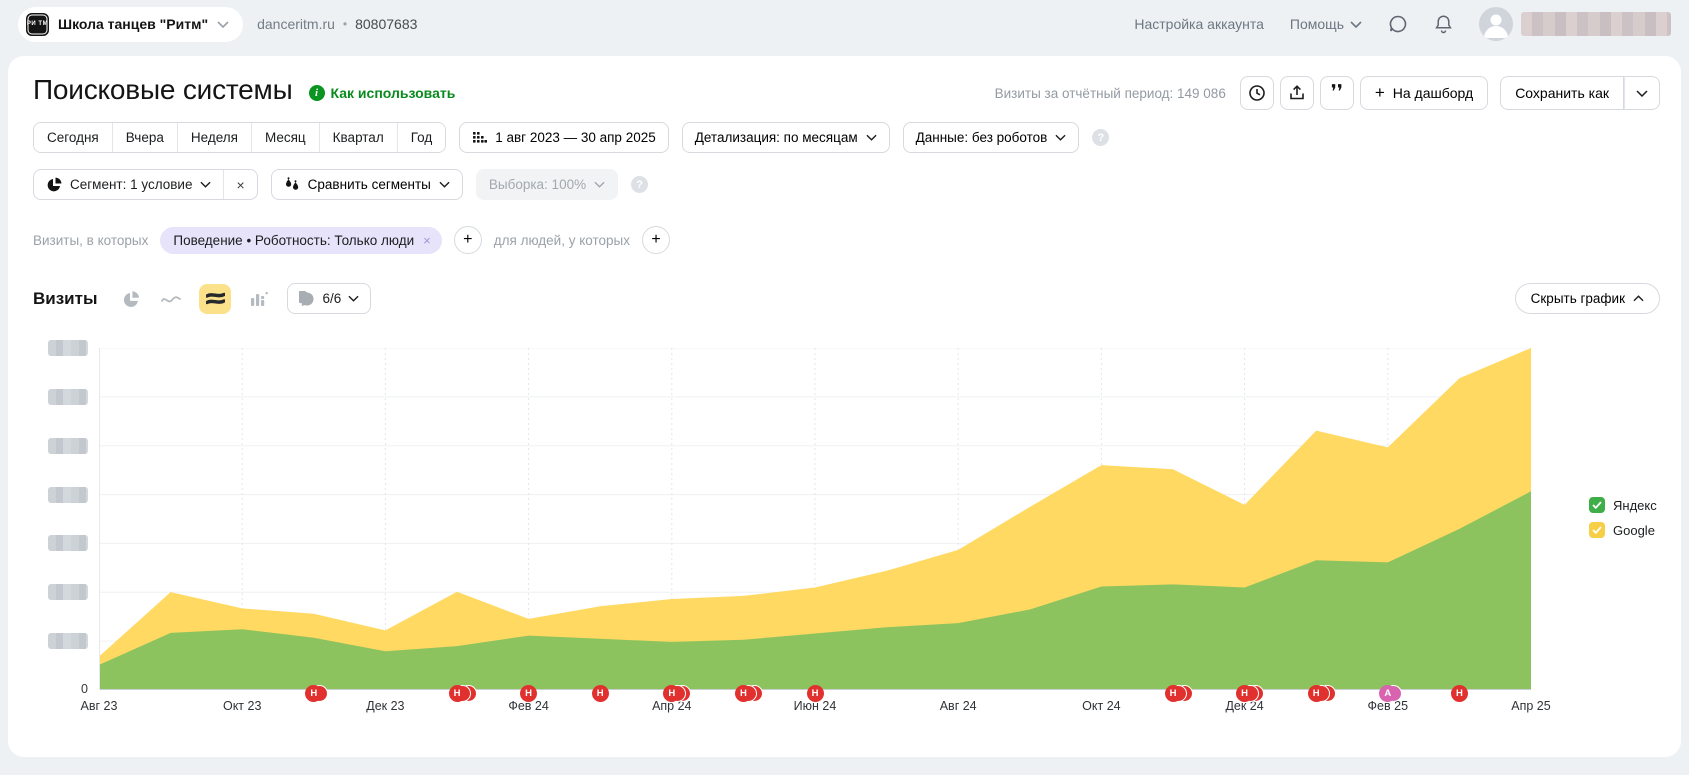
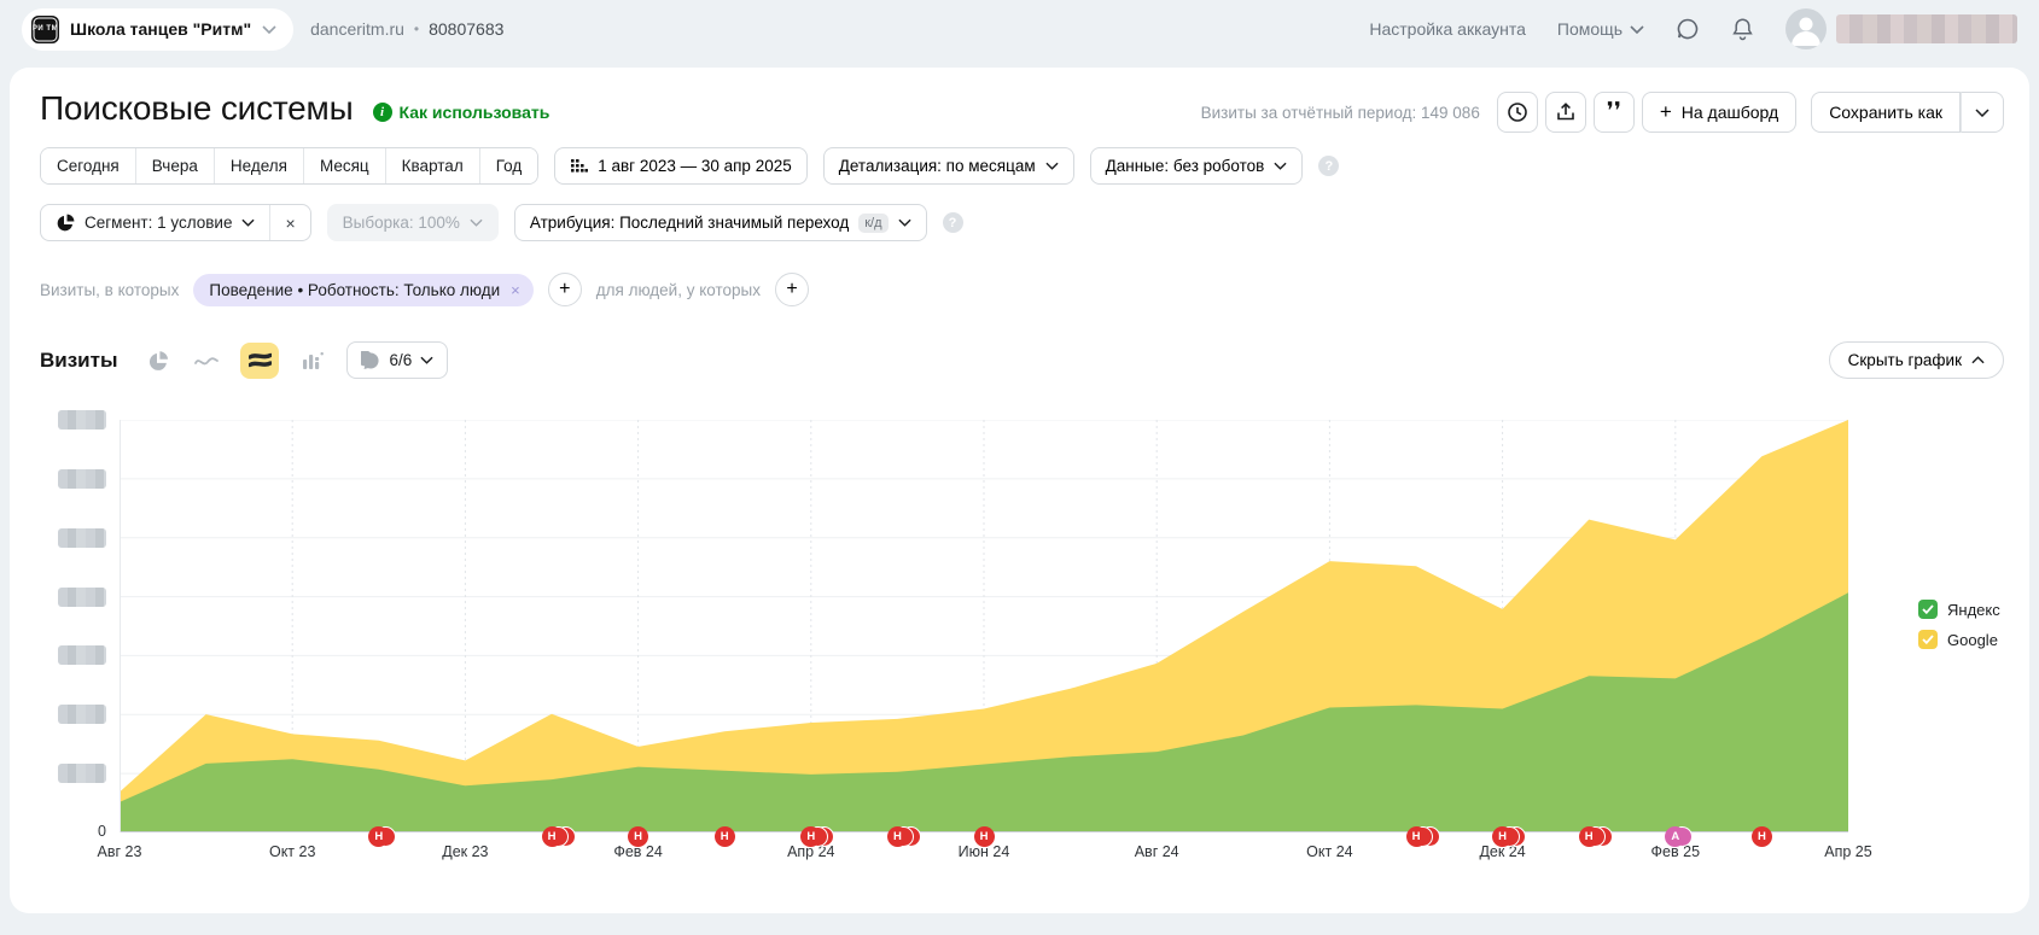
  Школа танцев "Ритм"
  danceritm.ru
  •
  80807683
  Настройка аккаунта
  Помощь
  Поисковые системы
  i
  Как использовать
  Визиты за отчётный период: 149 086
  ❜❜
  +
  На дашборд
  Сохранить как
  Сегодня
  Вчера
  Неделя
  Месяц
  Квартал
  Год
  1 авг 2023 — 30 апр 2025
  Детализация: по месяцам
  Данные: без роботов
  ?
  Сегмент: 1 условие
  ×
- Сравнить сегменты
  Выборка: 100%
+ Атрибуция: Последний значимый переход
+ к/д
  ?
  Визиты, в которых
  Поведение • Роботность: Только люди
  ×
  +
  для людей, у которых
  +
  Визиты
  6/6
  Скрыть график
  0
  Авг 23
  Окт 23
  Дек 23
  Фев 24
  Апр 24
  Июн 24
  Авг 24
  Окт 24
  Дек 24
  Фев 25
  Апр 25
  Н
  Н
  Н
  Н
  Н
  Н
  Н
  Н
  Н
  Н
  А
  Н
  Яндекс
  Google
